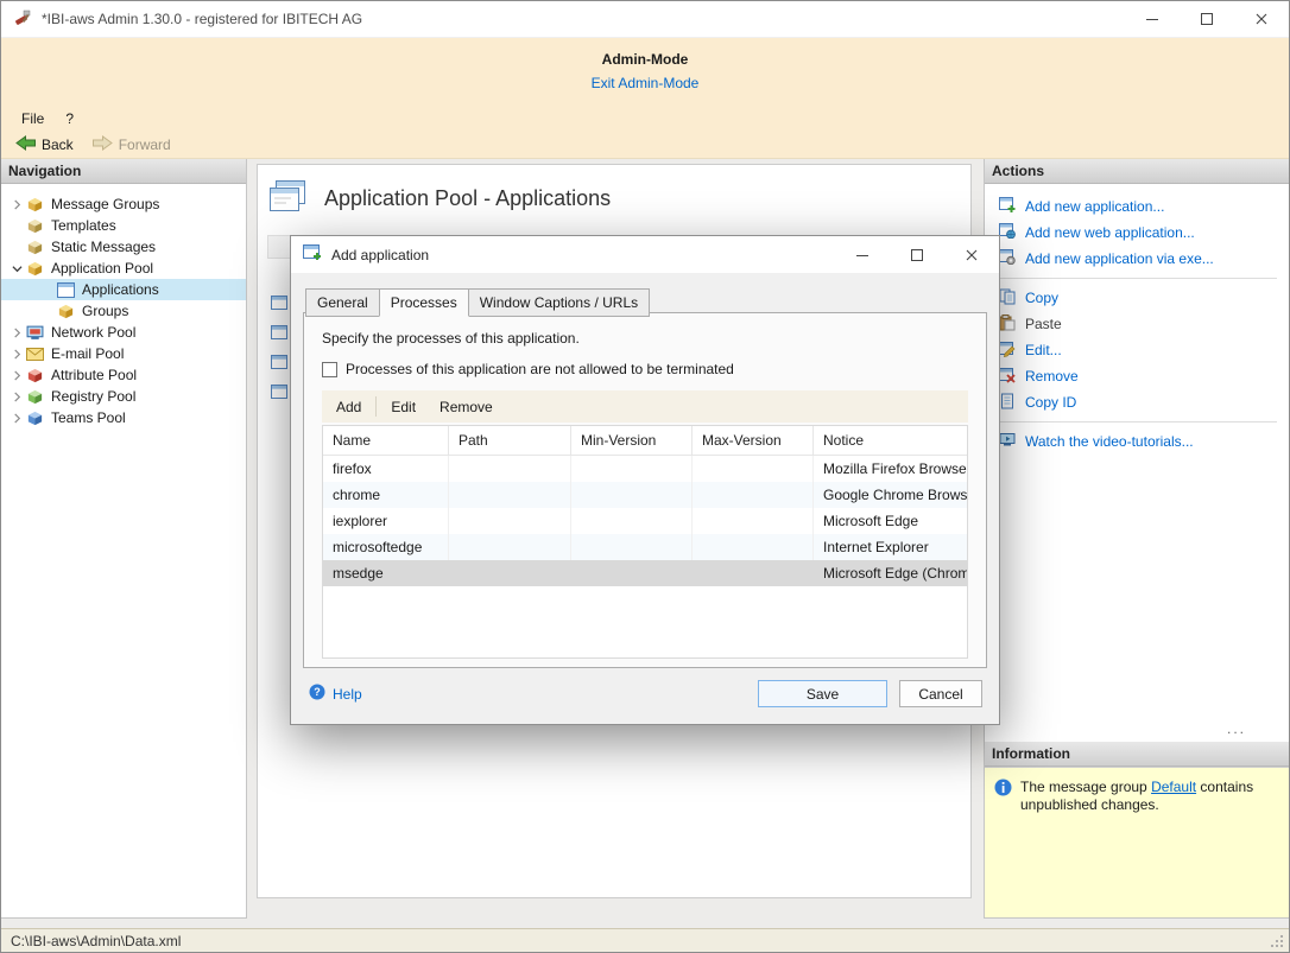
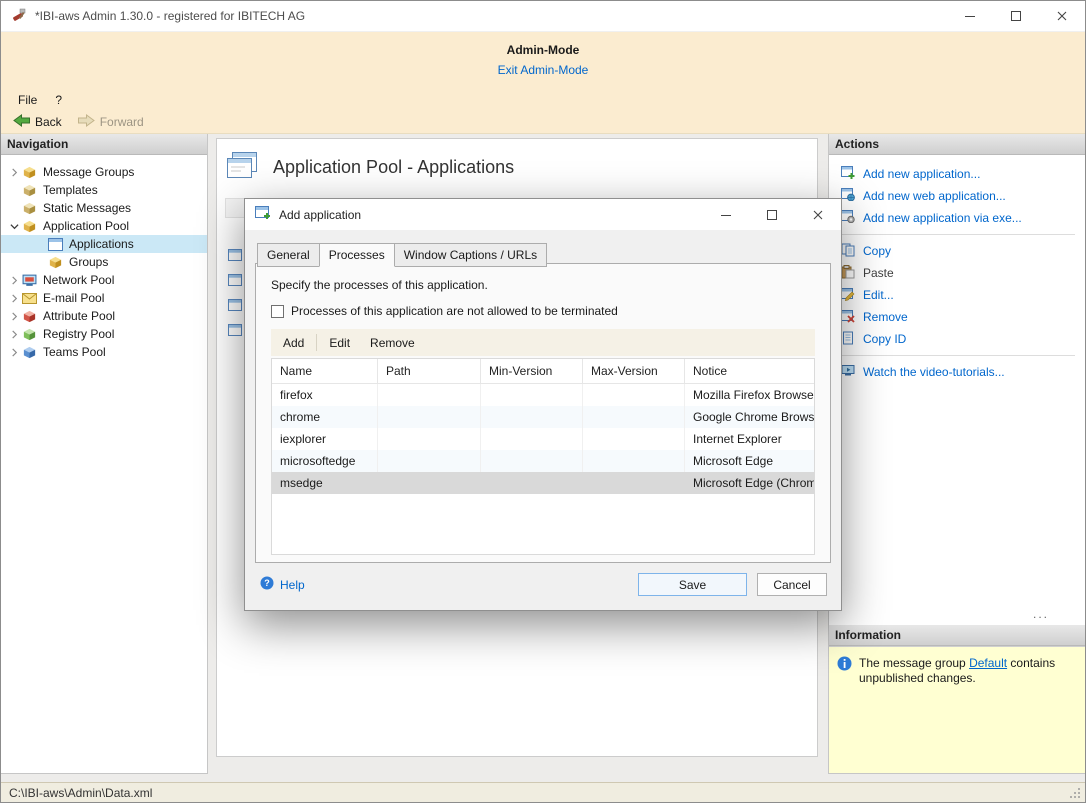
  *IBI-aws Admin 1.30.0 - registered for IBITECH AG
  Admin-Mode
  Exit Admin-Mode
  File
  ?
  Back
  Forward
  Navigation
  Message Groups
  Templates
  Static Messages
  Application Pool
  Applications
  Groups
  Network Pool
  E-mail Pool
  Attribute Pool
  Registry Pool
  Teams Pool
  Application Pool - Applications
  Actions
  Add new application...
  Add new web application...
  Add new application via exe...
  Copy
  Paste
  Edit...
  Remove
  Copy ID
  Watch the video-tutorials...
  ...
  Information
  The message group Default contains unpublished changes.
  C:\IBI-aws\Admin\Data.xml
  Add application
  General
  Processes
  Window Captions / URLs
  Specify the processes of this application.
  Processes of this application are not allowed to be terminated
  Add
  Edit
  Remove
  Name
  Path
  Min-Version
  Max-Version
  Notice
  firefox
  Mozilla Firefox Browse
  chrome
  Google Chrome Brows
  iexplorer
- Microsoft Edge
+ Internet Explorer
  microsoftedge
- Internet Explorer
+ Microsoft Edge
  msedge
  Microsoft Edge (Chrom
  ?
  Help
  Save
  Cancel
